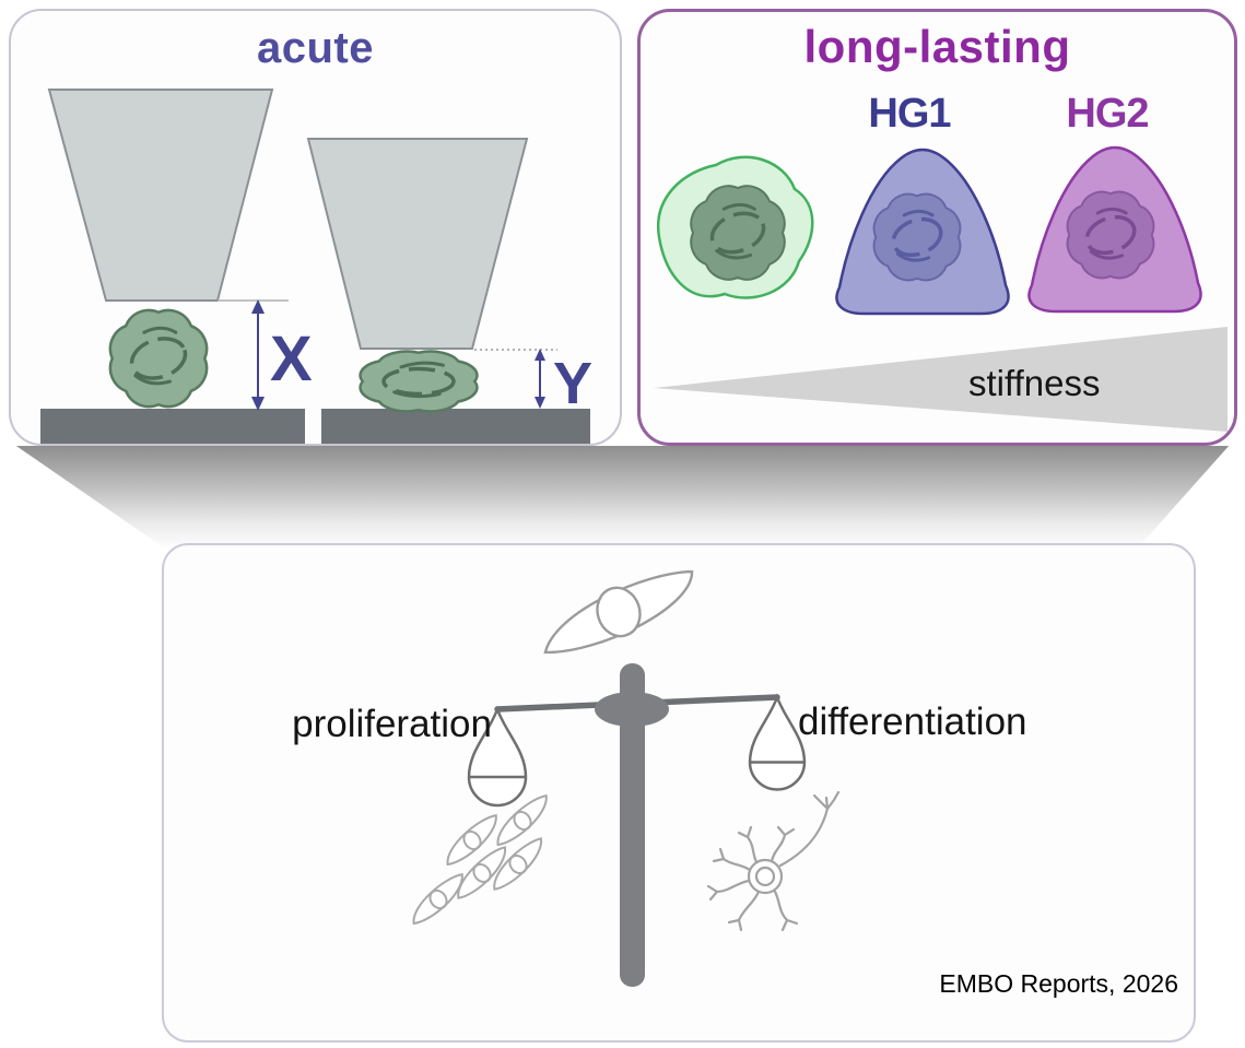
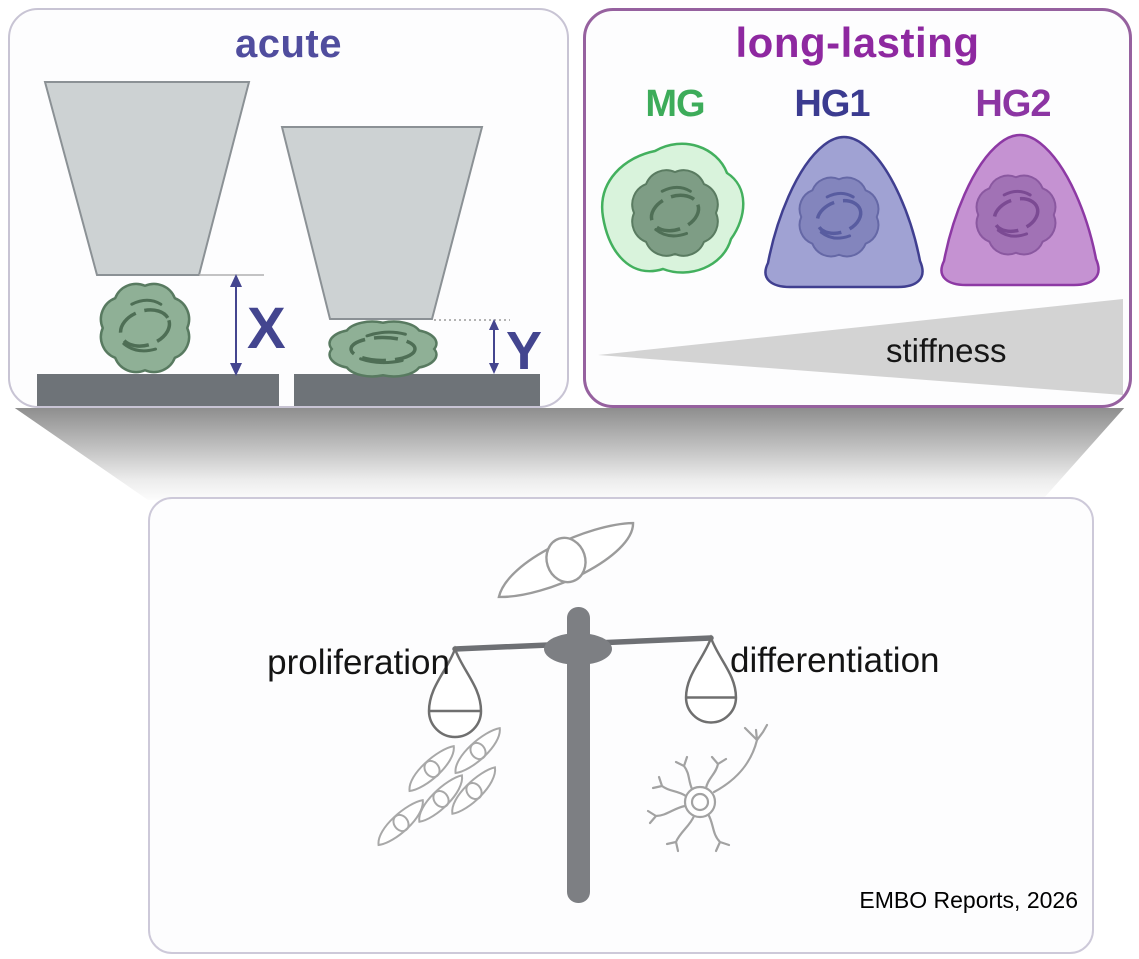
  acute
  X
  Y
  long-lasting
+ MG
  HG1
  HG2
  stiffness
  proliferation
  differentiation
  EMBO Reports, 2026
